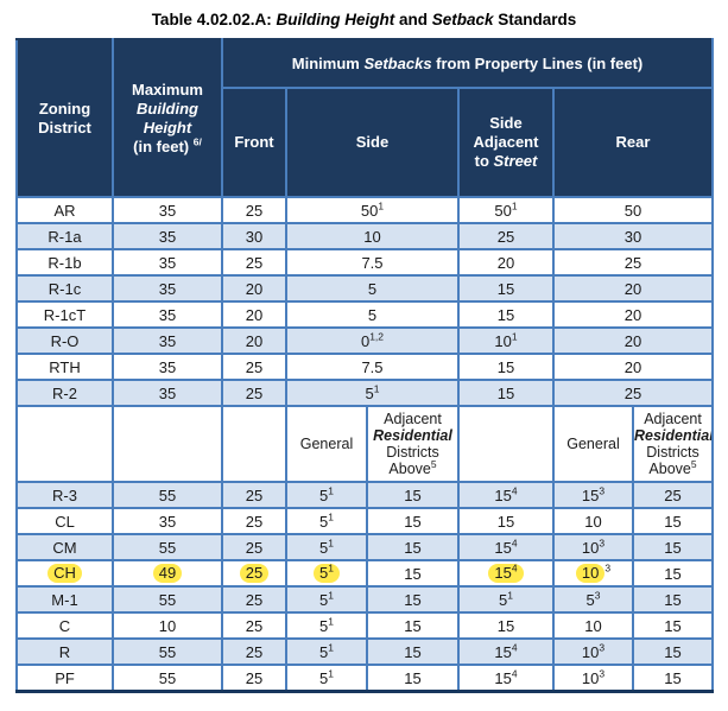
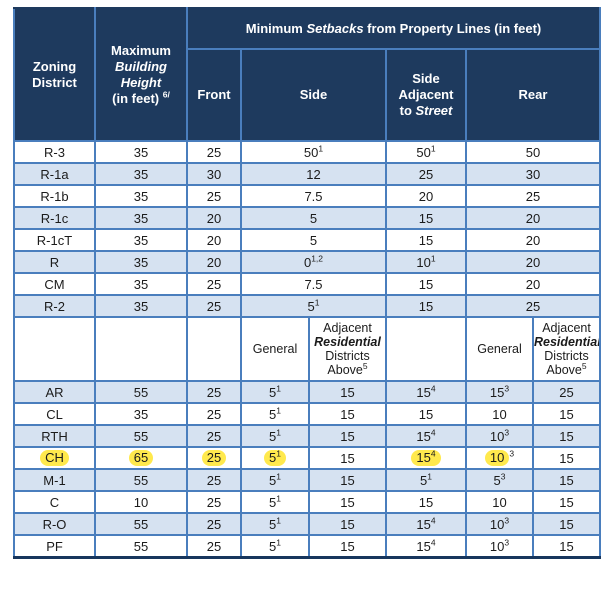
- Table 4.02.02.A: Building Height and Setback Standards
  ZoningDistrict	MaximumBuildingHeight(in feet) 6/	Minimum Setbacks from Property Lines (in feet)
  Front	Side	SideAdjacentto Street	Rear
- AR	35	25	501	501	50
+ R-3	35	25	501	501	50
- R-1a	35	30	10	25	30
+ R-1a	35	30	12	25	30
  R-1b	35	25	7.5	20	25
  R-1c	35	20	5	15	20
  R-1cT	35	20	5	15	20
- R-O	35	20	01,2	101	20
+ R	35	20	01,2	101	20
- RTH	35	25	7.5	15	20
+ CM	35	25	7.5	15	20
  R-2	35	25	51	15	25
  			General	AdjacentResidentialDistrictsAbove5		General	AdjacentResidentialDistrictsAbove5
- R-3	55	25	51	15	154	153	25
+ AR	55	25	51	15	154	153	25
  CL	35	25	51	15	15	10	15
- CM	55	25	51	15	154	103	15
+ RTH	55	25	51	15	154	103	15
- CH	49	25	51	15	154	10 3	15
+ CH	65	25	51	15	154	10 3	15
  M-1	55	25	51	15	51	53	15
  C	10	25	51	15	15	10	15
- R	55	25	51	15	154	103	15
+ R-O	55	25	51	15	154	103	15
  PF	55	25	51	15	154	103	15
